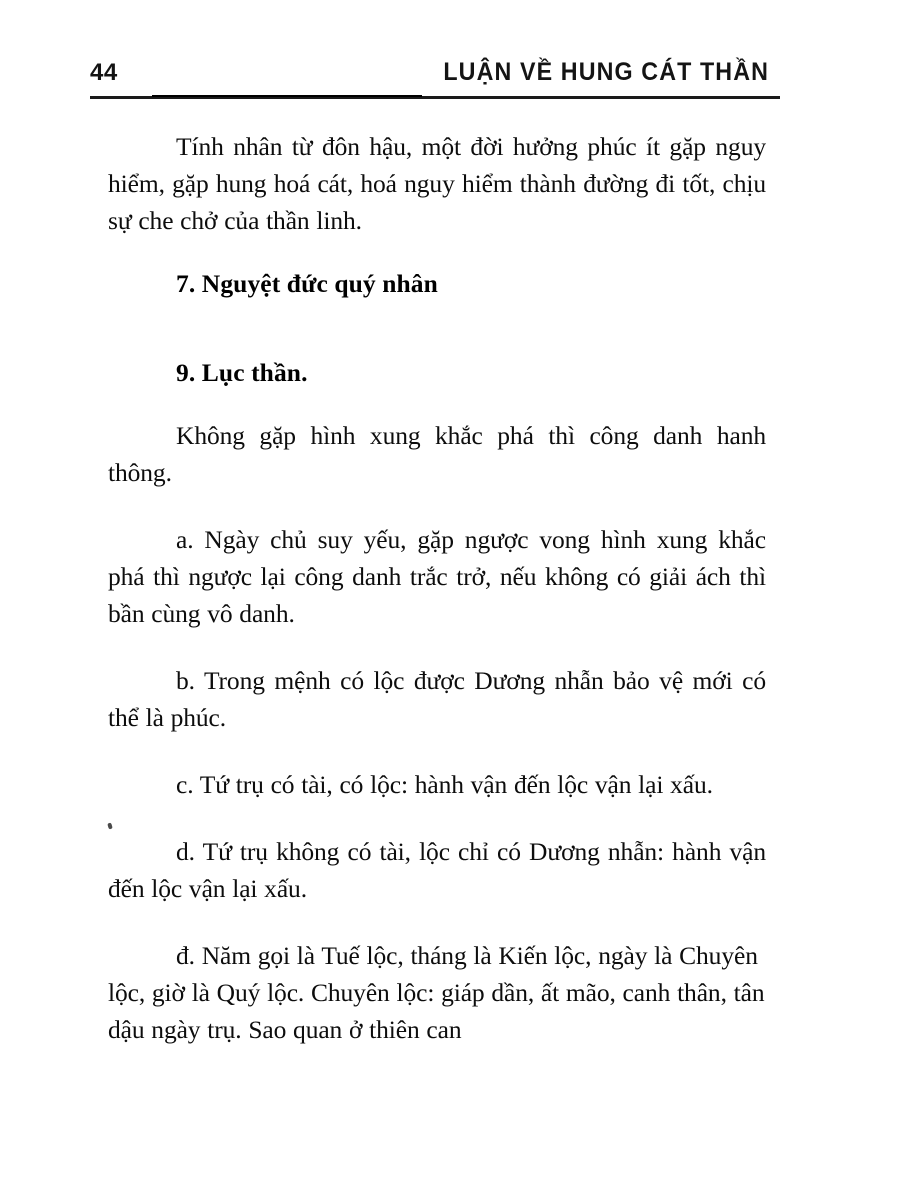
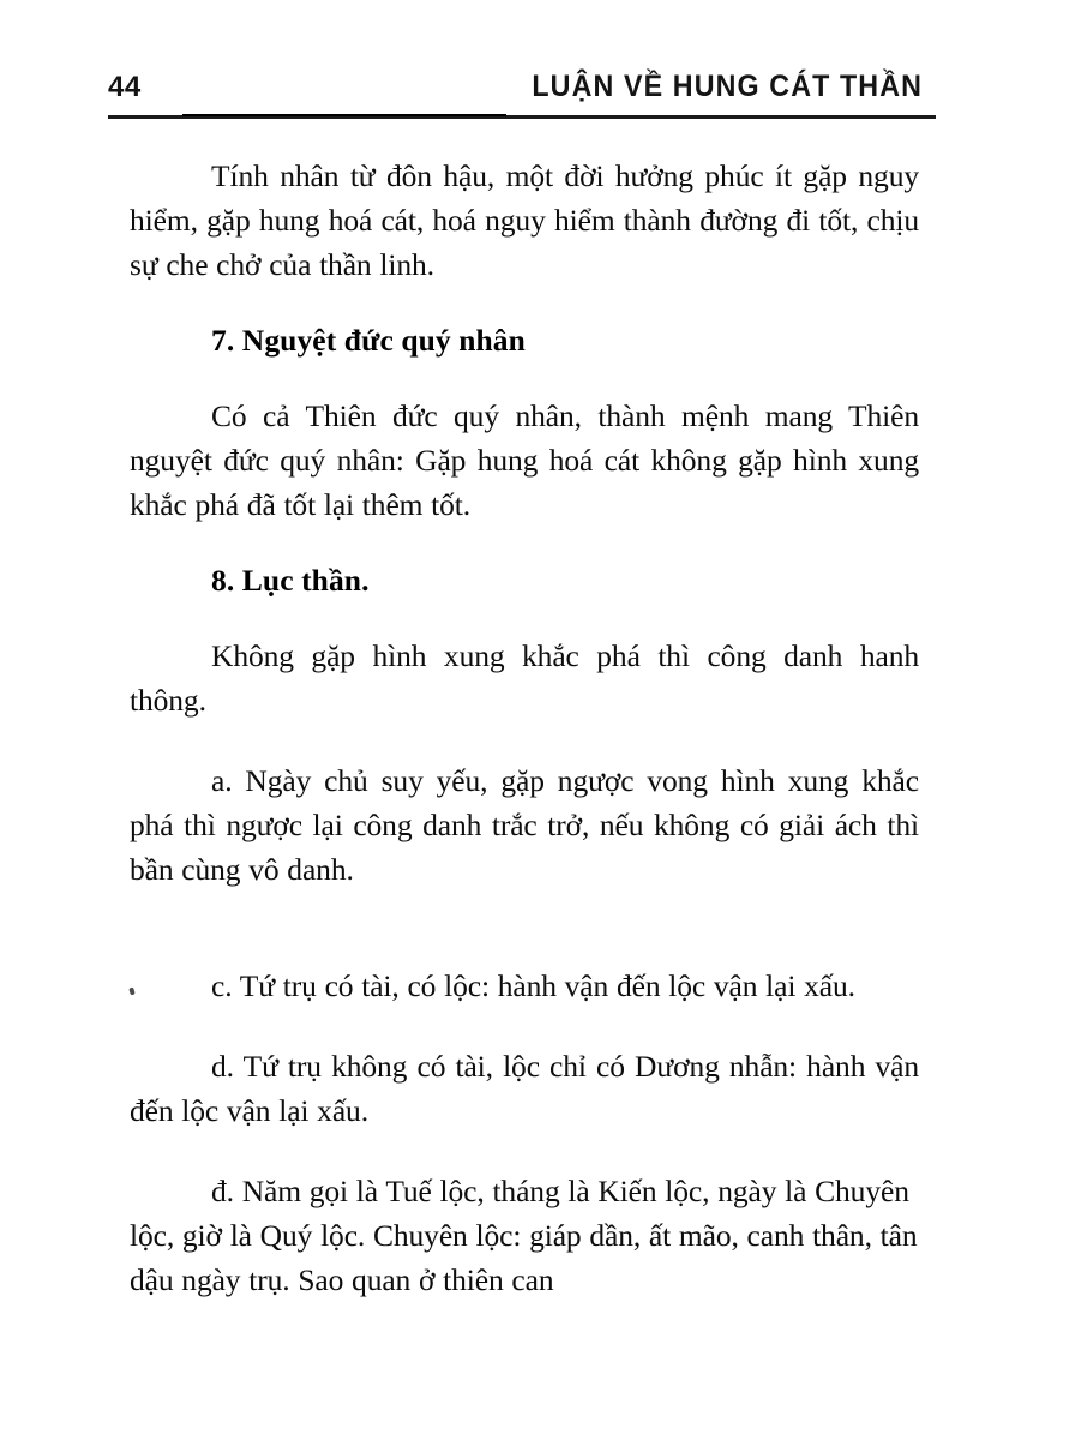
  44
  LUẬN VỀ HUNG CÁT THẦN
  Tính nhân từ đôn hậu, một đời hưởng phúc ít gặp nguy hiểm, gặp hung hoá cát, hoá nguy hiểm thành đường đi tốt, chịu sự che chở của thần linh.
  7. Nguyệt đức quý nhân
+ Có cả Thiên đức quý nhân, thành mệnh mang Thiên nguyệt đức quý nhân: Gặp hung hoá cát không gặp hình xung khắc phá đã tốt lại thêm tốt.
- 9. Lục thần.
+ 8. Lục thần.
  Không gặp hình xung khắc phá thì công danh hanh thông.
  a. Ngày chủ suy yếu, gặp ngược vong hình xung khắc phá thì ngược lại công danh trắc trở, nếu không có giải ách thì bần cùng vô danh.
- b. Trong mệnh có lộc được Dương nhẫn bảo vệ mới có thể là phúc.
  c. Tứ trụ có tài, có lộc: hành vận đến lộc vận lại xấu.
  d. Tứ trụ không có tài, lộc chỉ có Dương nhẫn: hành vận đến lộc vận lại xấu.
  đ. Năm gọi là Tuế lộc, tháng là Kiến lộc, ngày là Chuyên lộc, giờ là Quý lộc. Chuyên lộc: giáp dần, ất mão, canh thân, tân dậu ngày trụ. Sao quan ở thiên can
